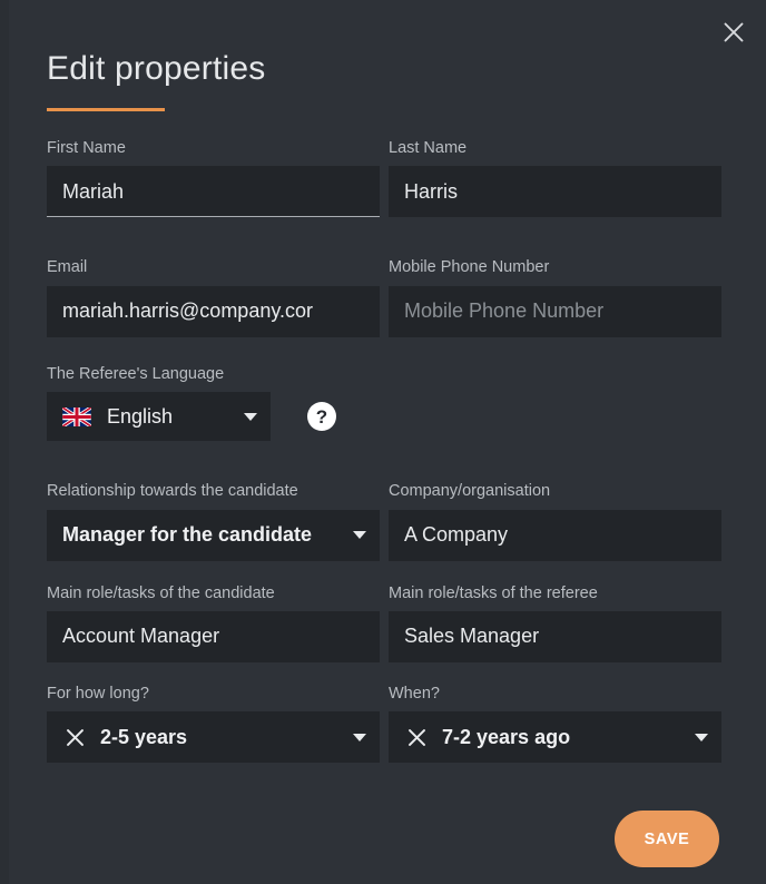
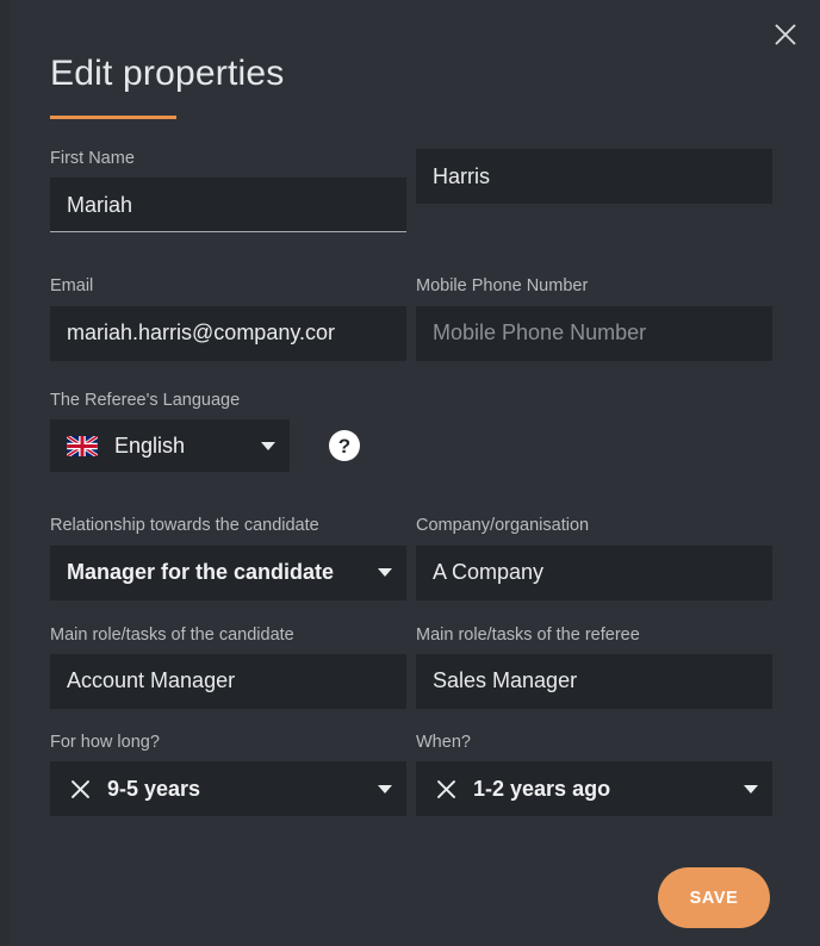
  Edit properties
  First Name
  Mariah
- Last Name
  Harris
  Email
  mariah.harris@company.cor
  Mobile Phone Number
  Mobile Phone Number
  The Referee's Language
  English
  ?
  Relationship towards the candidate
  Manager for the candidate
  Company/organisation
  A Company
  Main role/tasks of the candidate
  Account Manager
  Main role/tasks of the referee
  Sales Manager
  For how long?
- 2-5 years
+ 9-5 years
  When?
- 7-2 years ago
+ 1-2 years ago
  SAVE
